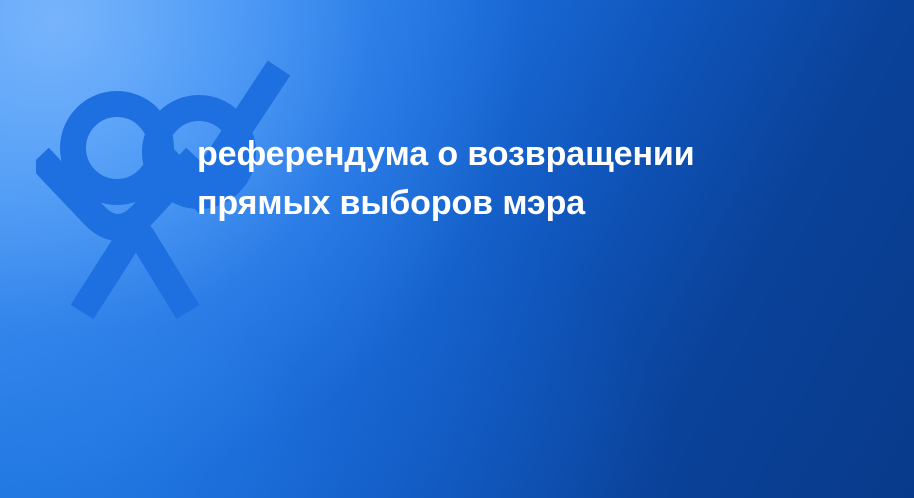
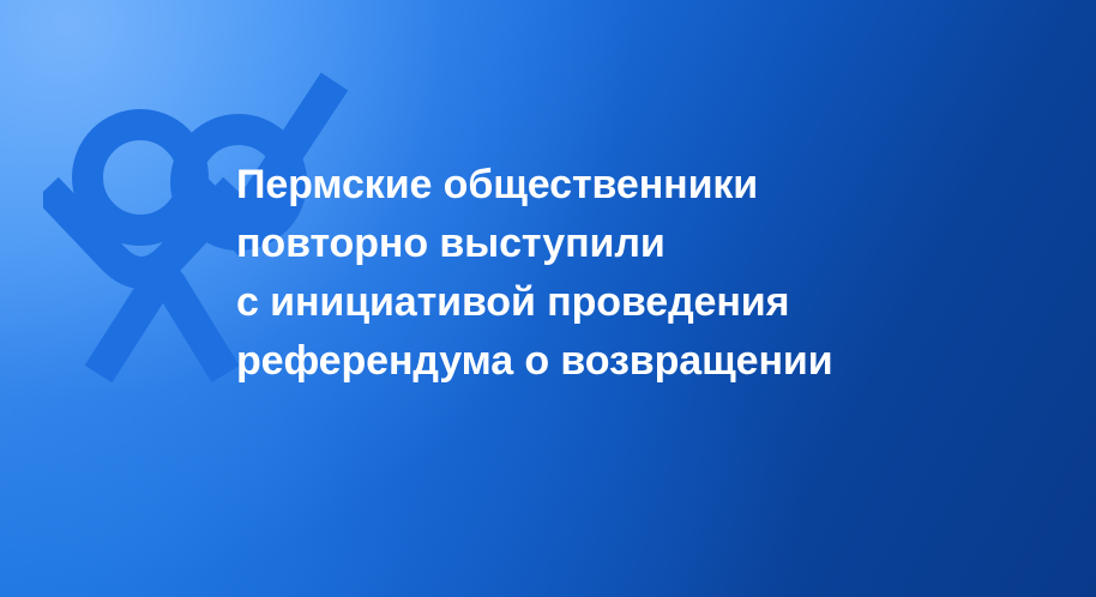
+ Пермские общественники
+ повторно выступили
+ с инициативой проведения
  референдума о возвращении
- прямых выборов мэра
